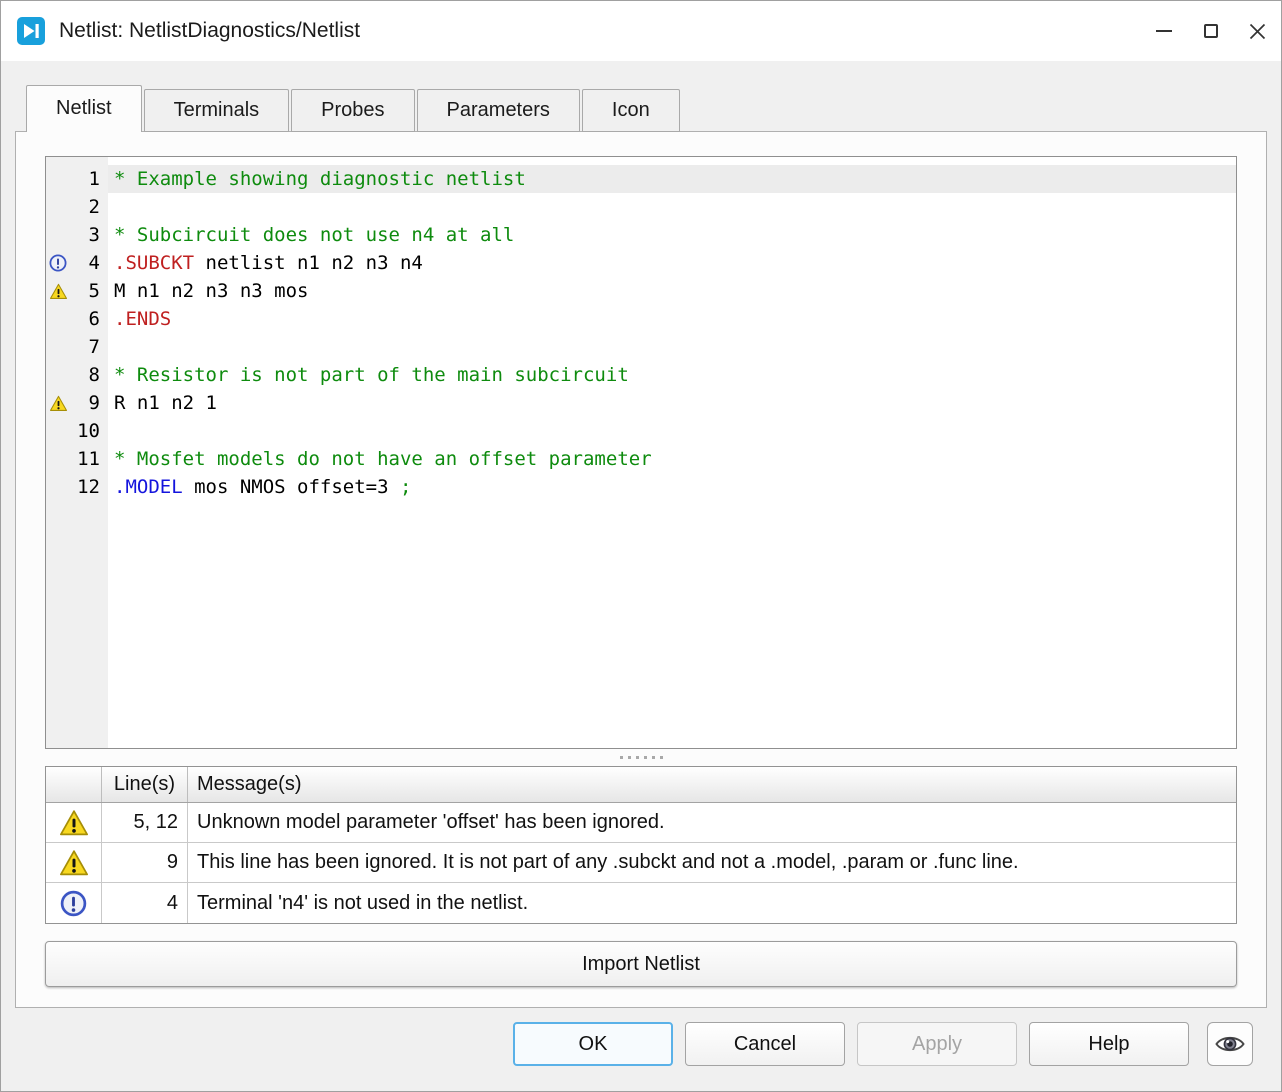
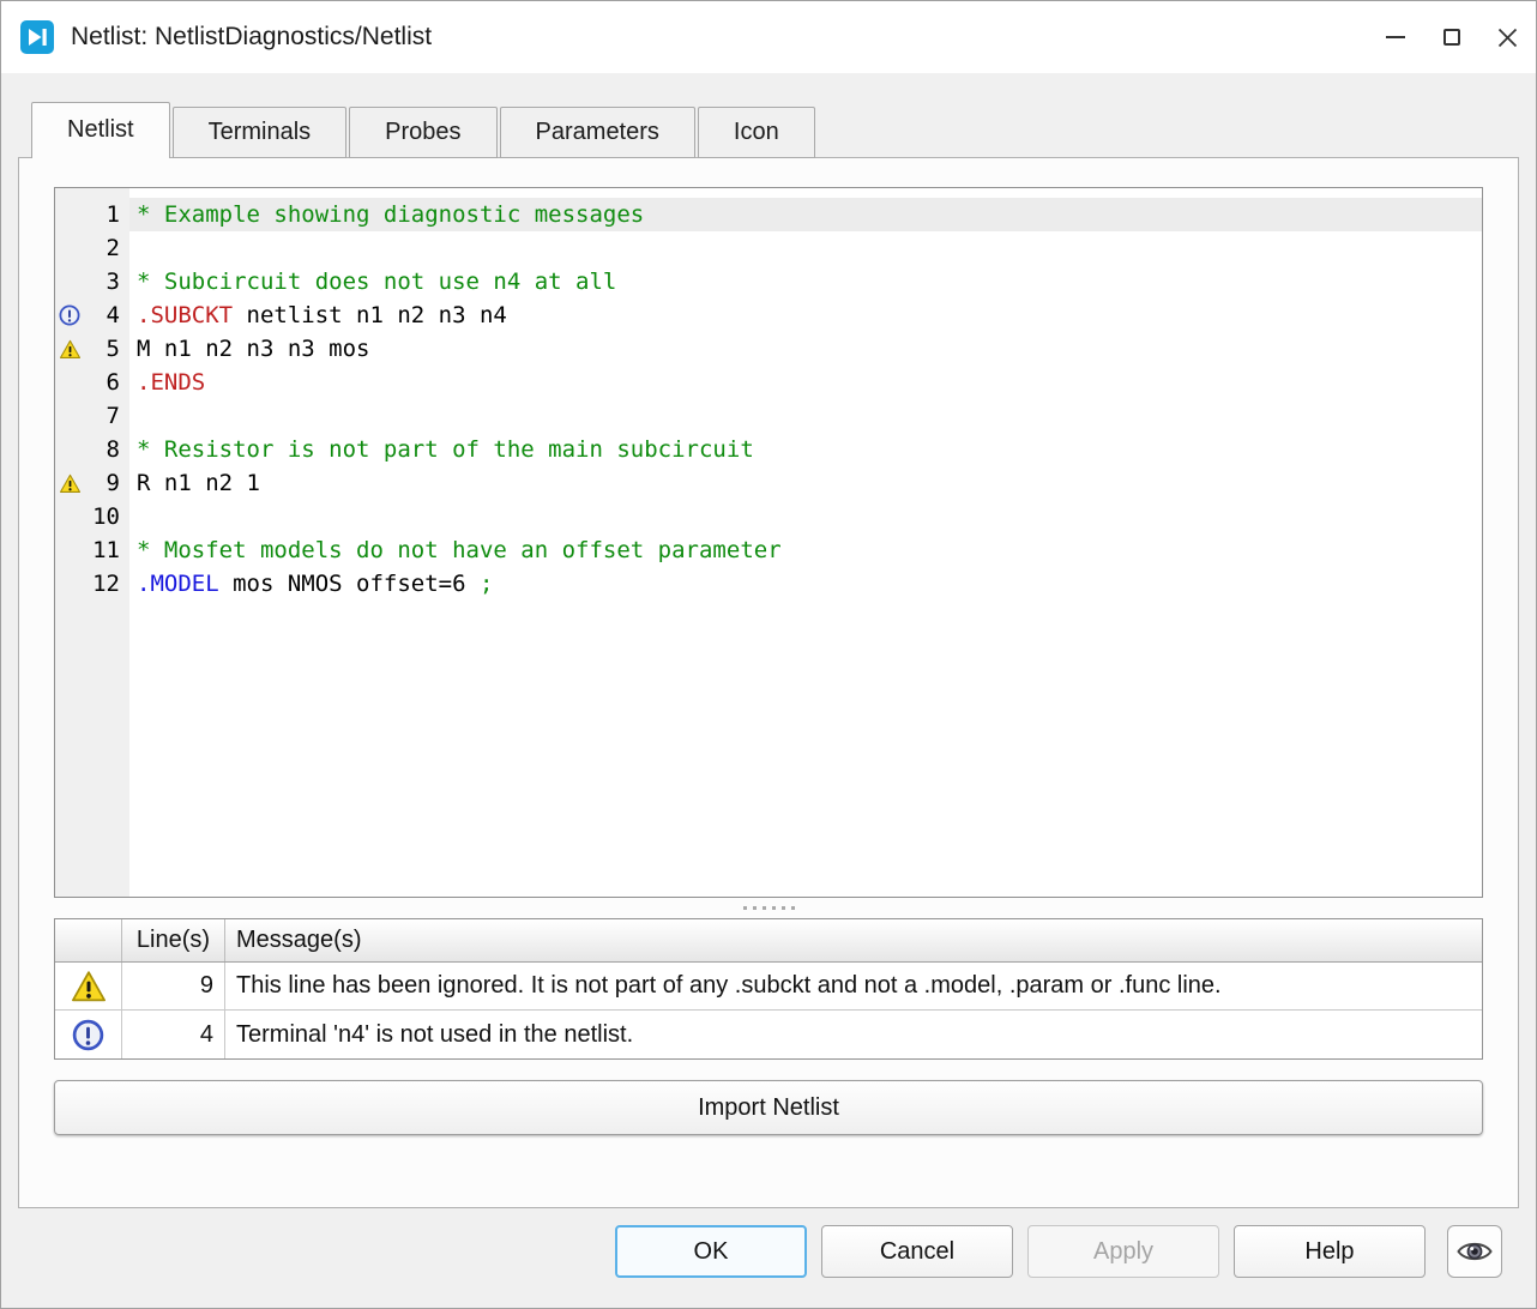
  Netlist: NetlistDiagnostics/Netlist
  Netlist
  Terminals
  Probes
  Parameters
  Icon
  1
- * Example showing diagnostic netlist
+ * Example showing diagnostic messages
  2
  3
  * Subcircuit does not use n4 at all
  4
  .SUBCKT netlist n1 n2 n3 n4
  5
  M n1 n2 n3 n3 mos
  6
  .ENDS
  7
  8
  * Resistor is not part of the main subcircuit
  9
  R n1 n2 1
  10
  11
  * Mosfet models do not have an offset parameter
  12
- .MODEL mos NMOS offset=3 ;
+ .MODEL mos NMOS offset=6 ;
  Line(s)
  Message(s)
- 5, 12
- Unknown model parameter 'offset' has been ignored.
  9
  This line has been ignored. It is not part of any .subckt and not a .model, .param or .func line.
  4
  Terminal 'n4' is not used in the netlist.
  Import Netlist
  OK
  Cancel
  Apply
  Help
